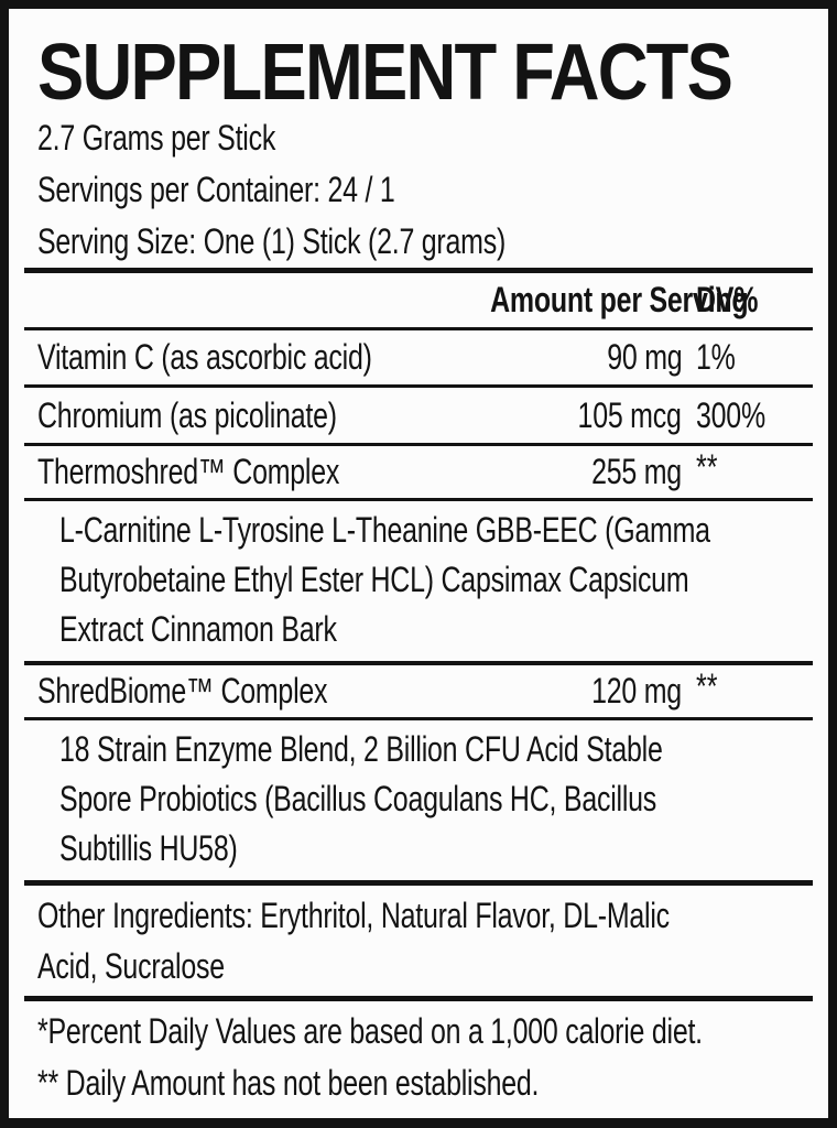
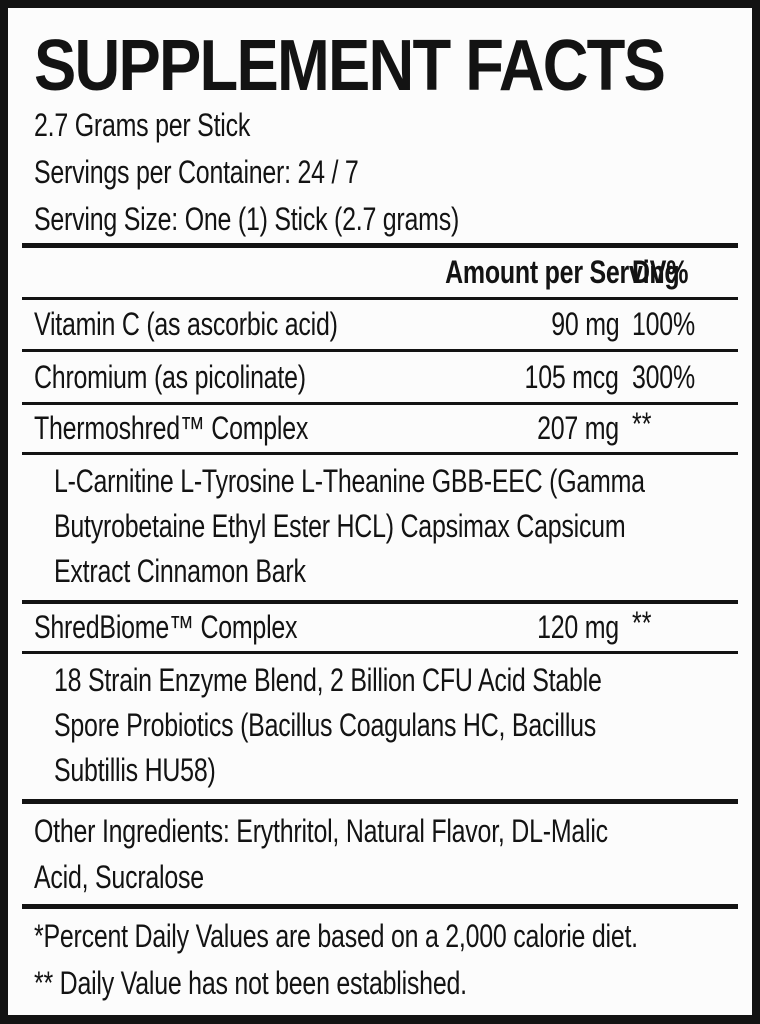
  SUPPLEMENT FACTS
  2.7 Grams per Stick
- Servings per Container: 24 / 1
+ Servings per Container: 24 / 7
  Serving Size: One (1) Stick (2.7 grams)
  Amount per Serving
  DV%
  Vitamin C (as ascorbic acid)
  90 mg
- 1%
+ 100%
  Chromium (as picolinate)
  105 mcg
  300%
  Thermoshred™ Complex
- 255 mg
+ 207 mg
  **
  L-Carnitine L-Tyrosine L-Theanine GBB-EEC (Gamma
  Butyrobetaine Ethyl Ester HCL) Capsimax Capsicum
  Extract Cinnamon Bark
  ShredBiome™ Complex
  120 mg
  **
  18 Strain Enzyme Blend, 2 Billion CFU Acid Stable
  Spore Probiotics (Bacillus Coagulans HC, Bacillus
  Subtillis HU58)
  Other Ingredients: Erythritol, Natural Flavor, DL-Malic
  Acid, Sucralose
- *Percent Daily Values are based on a 1,000 calorie diet.
+ *Percent Daily Values are based on a 2,000 calorie diet.
- ** Daily Amount has not been established.
+ ** Daily Value has not been established.
